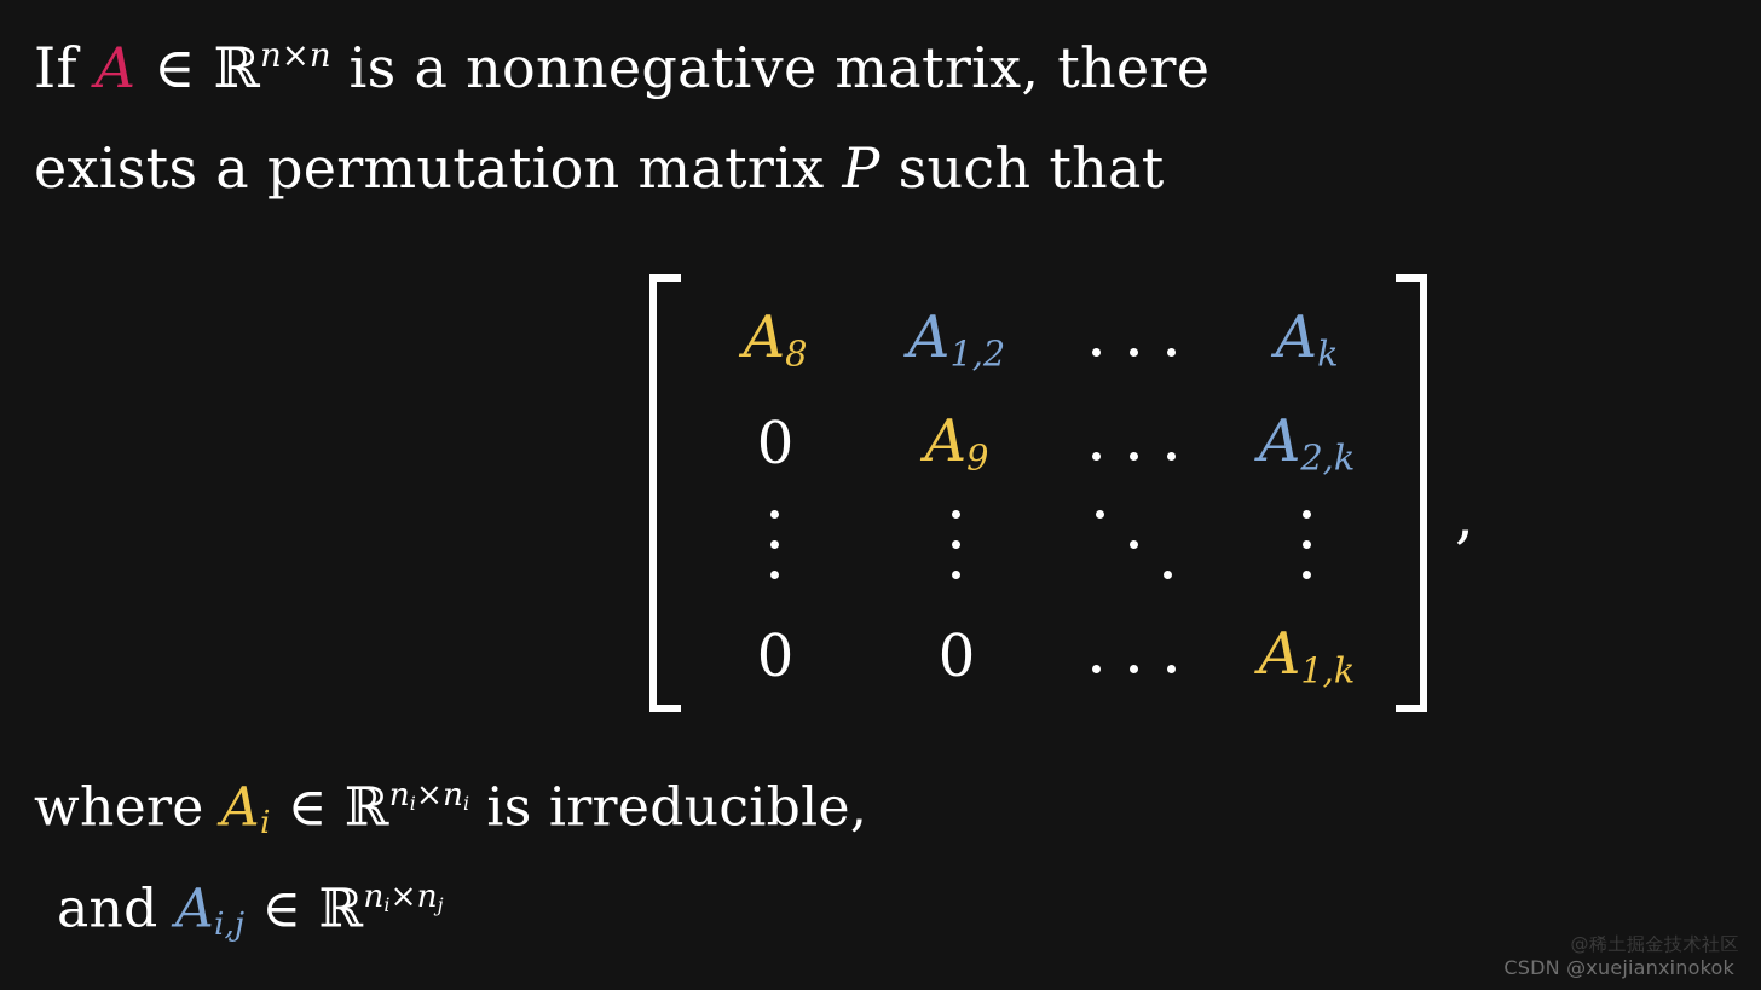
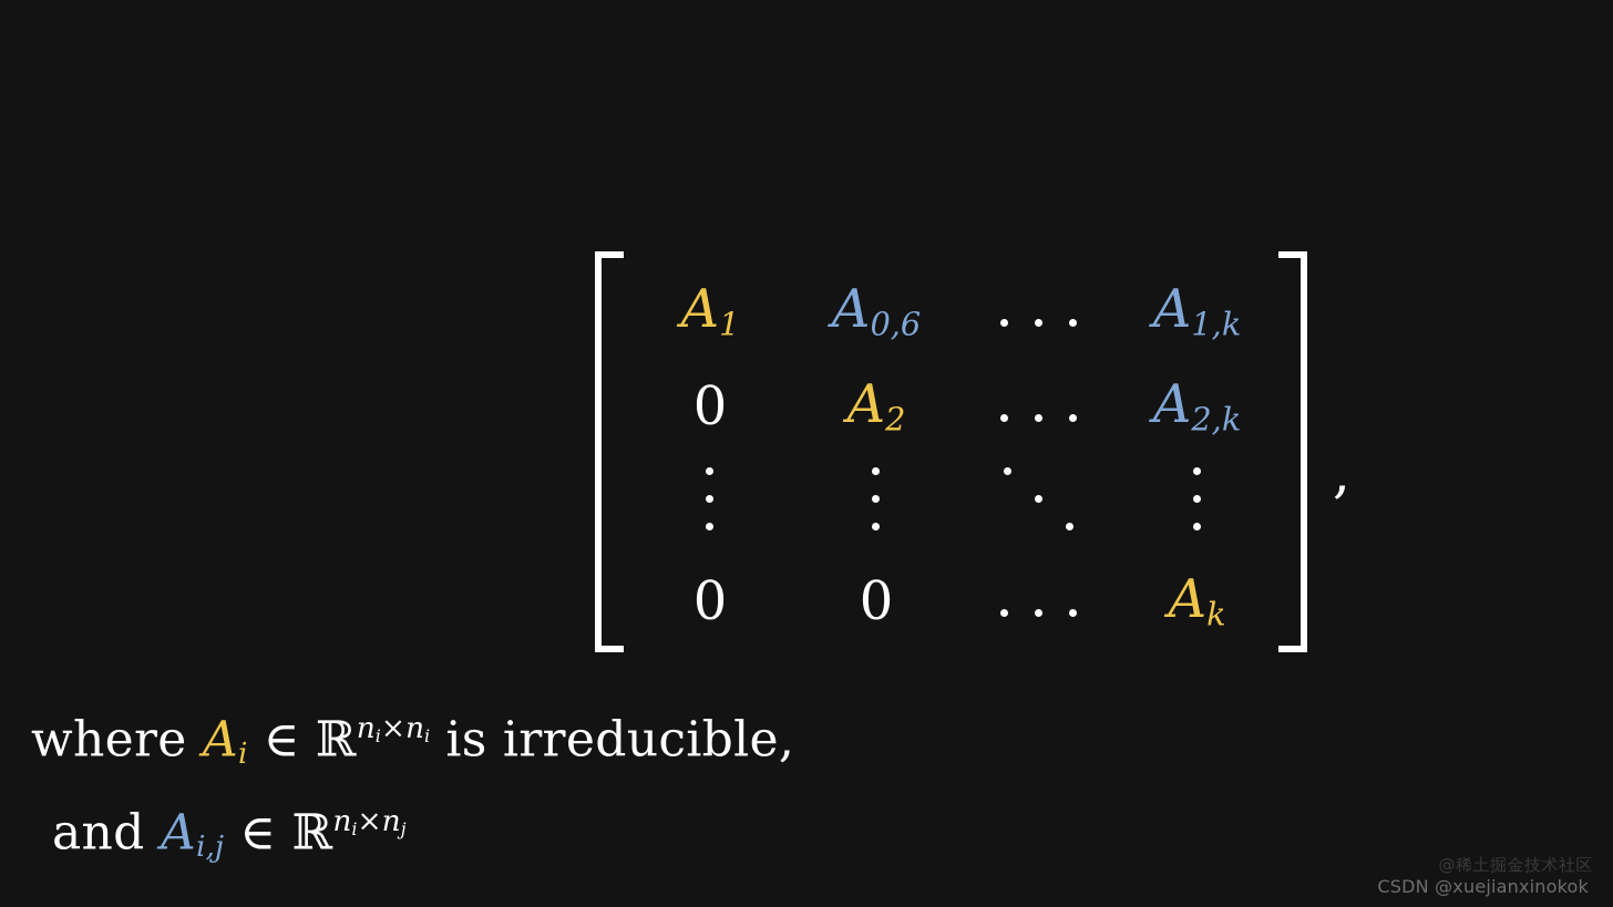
- If A ∈ ℝn×n is a nonnegative matrix, there
- exists a permutation matrix P such that
- A8
+ A1
- A1,2
+ A0,6
- Ak
+ A1,k
  0
- A9
+ A2
  A2,k
  0
  0
- A1,k
+ Ak
  ,
  where Ai ∈ ℝni×ni is irreducible,
  and Ai,j ∈ ℝni×nj
  @稀土掘金技术社区
  CSDN @xuejianxinokok
